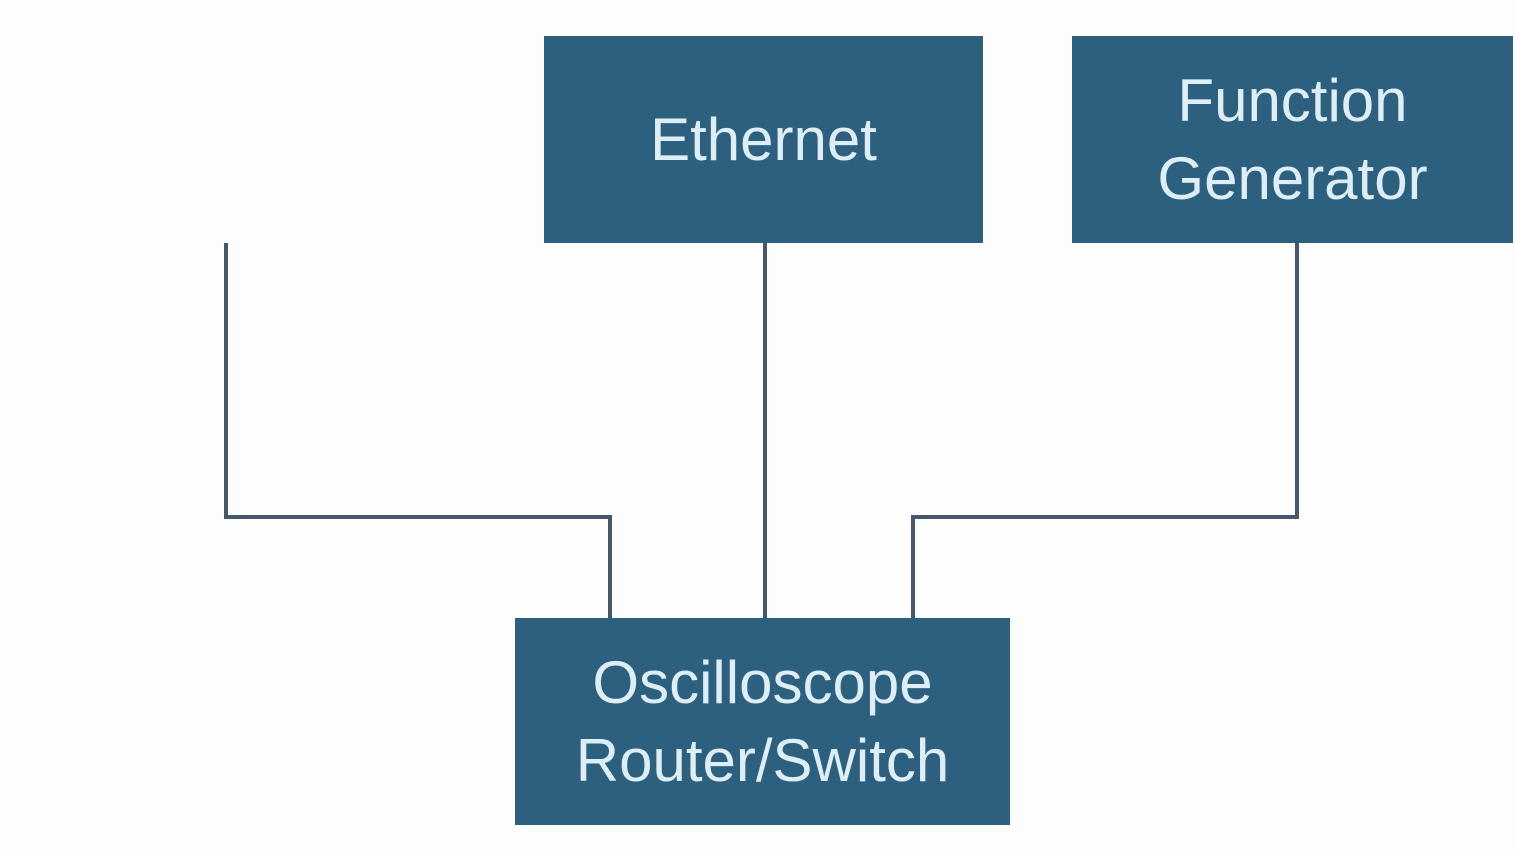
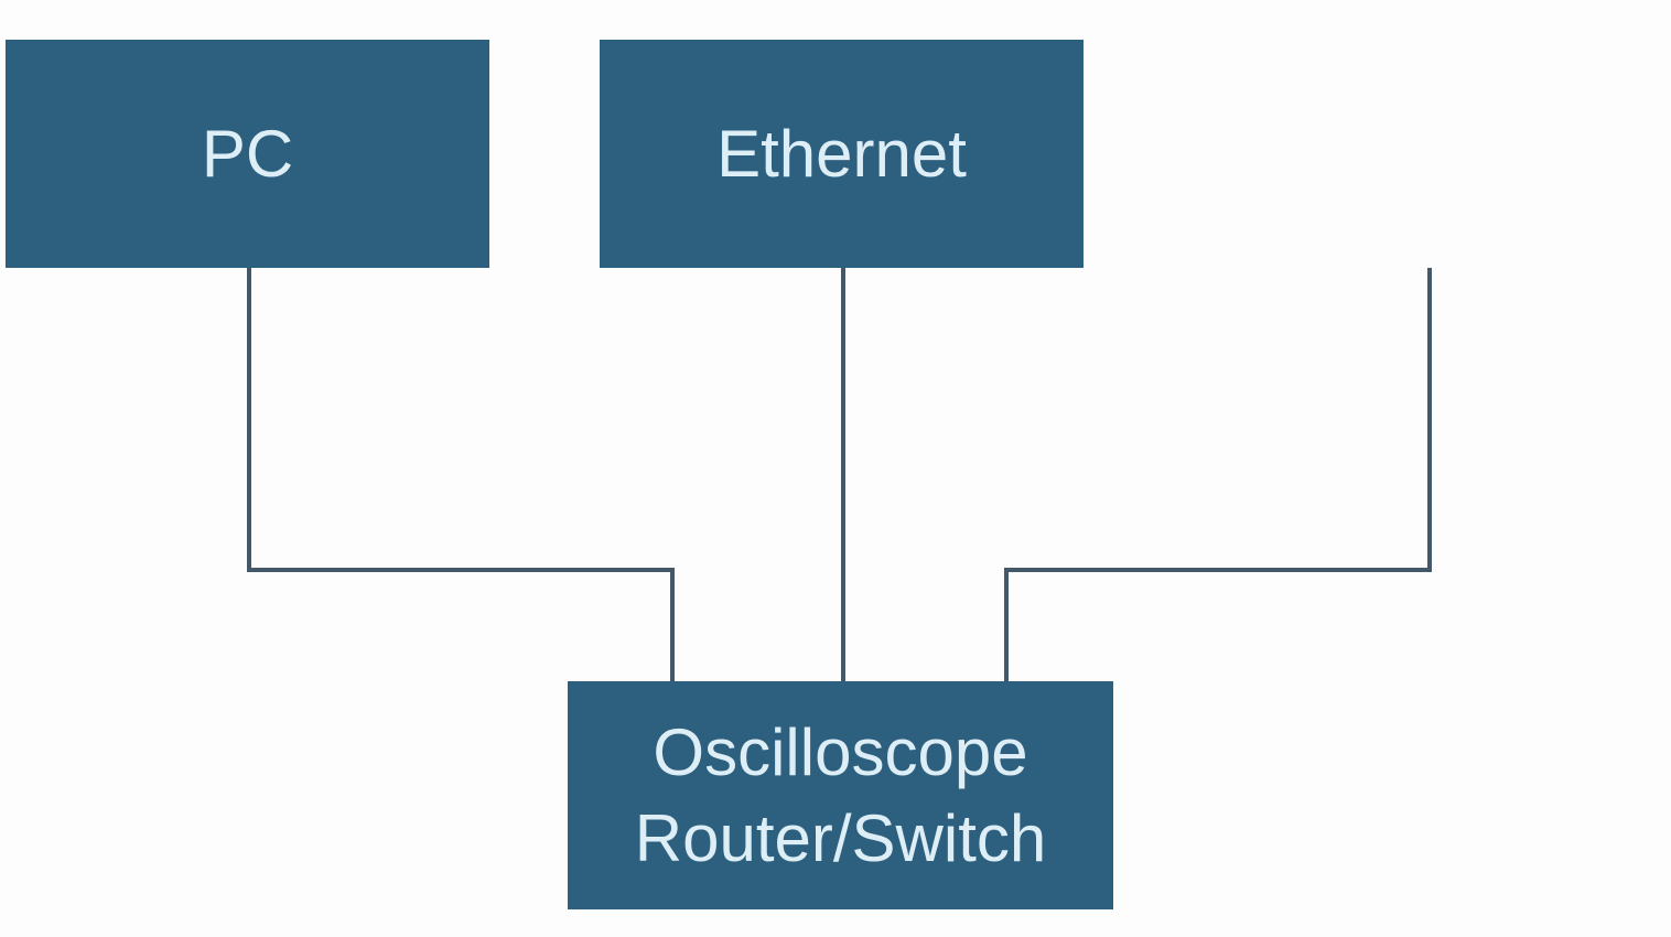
+ PC
  Ethernet
- Function
- Generator
  Oscilloscope
  Router/Switch
